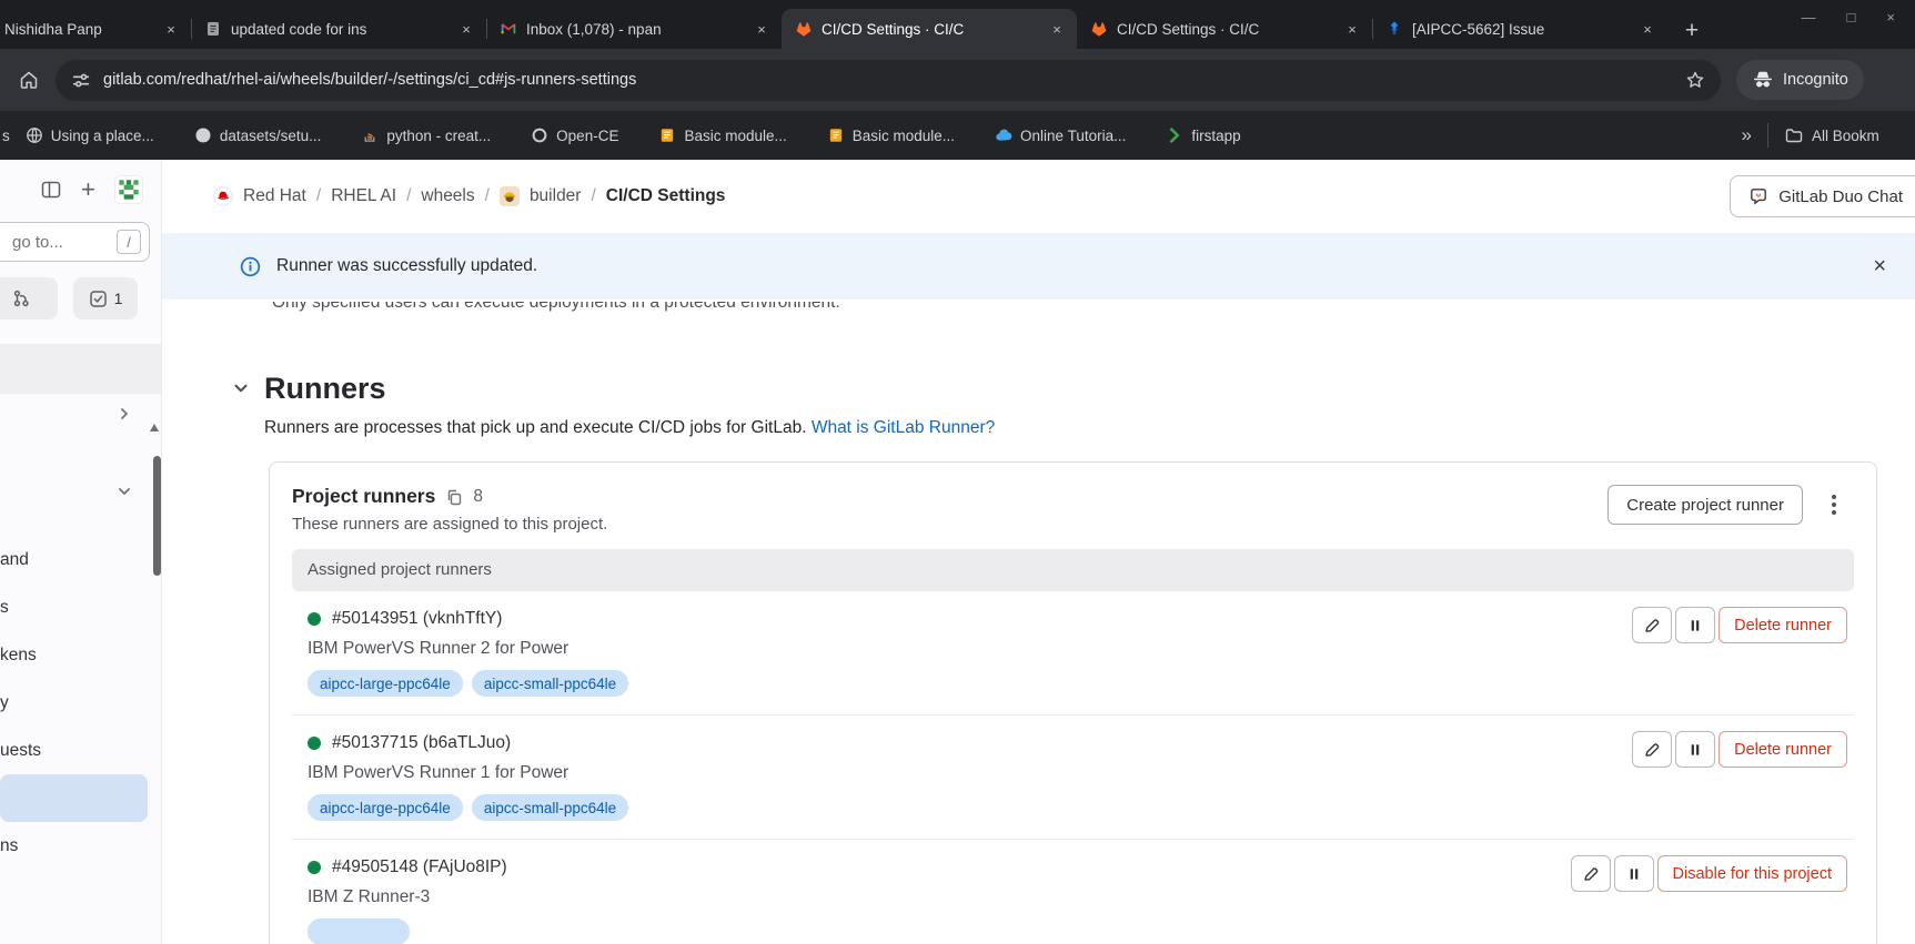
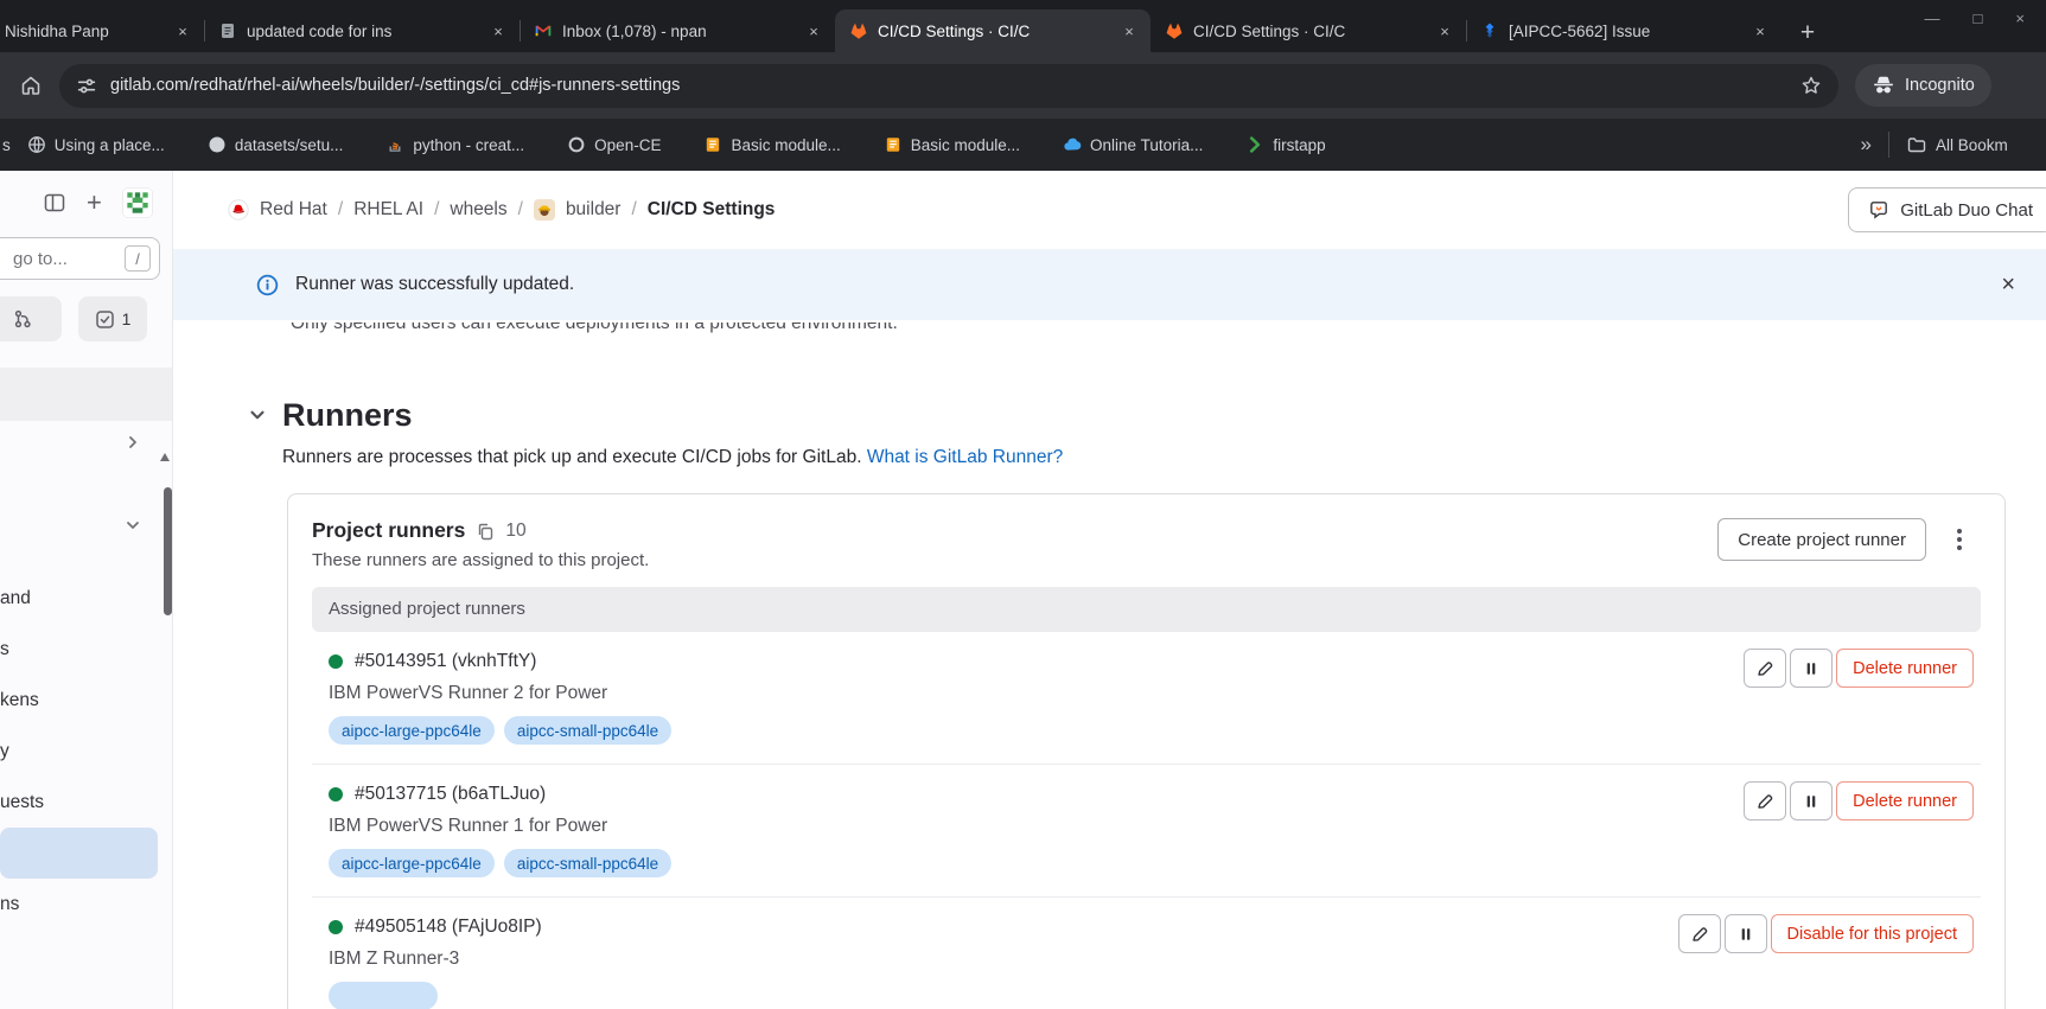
  Nishidha Panp
  ×
  updated code for ins
  ×
  Inbox (1,078) - npan
  ×
  CI/CD Settings · CI/C
  ×
  CI/CD Settings · CI/C
  ×
  [AIPCC-5662] Issue
  ×
  +
  —
  □
  ×
  gitlab.com/redhat/rhel-ai/wheels/builder/-/settings/ci_cd#js-runners-settings
  Incognito
  s
  Using a place...
  datasets/setu...
  python - creat...
  Open-CE
  Basic module...
  Basic module...
  Online Tutoria...
  firstapp
  »
  All Bookm
  +
  go to...
  /
  1
  and
  s
  kens
  y
  uests
  ns
  Red Hat
  /
  RHEL AI
  /
  wheels
  /
  builder
  /
  CI/CD Settings
  GitLab Duo Chat
  Runner was successfully updated.
  ×
  Only specified users can execute deployments in a protected environment.
  Runners
  Runners are processes that pick up and execute CI/CD jobs for GitLab. What is GitLab Runner?
  Project runners
- 8
+ 10
  These runners are assigned to this project.
  Create project runner
  Assigned project runners
  #50143951 (vknhTftY)
  IBM PowerVS Runner 2 for Power
  aipcc-large-ppc64le
  aipcc-small-ppc64le
  Delete runner
  #50137715 (b6aTLJuo)
  IBM PowerVS Runner 1 for Power
  aipcc-large-ppc64le
  aipcc-small-ppc64le
  Delete runner
  #49505148 (FAjUo8IP)
  IBM Z Runner-3
  Disable for this project
